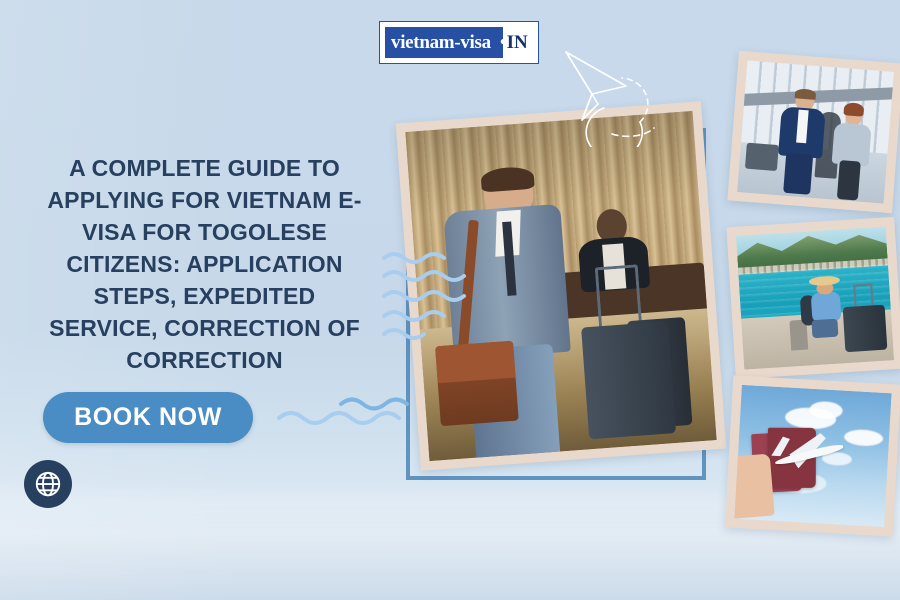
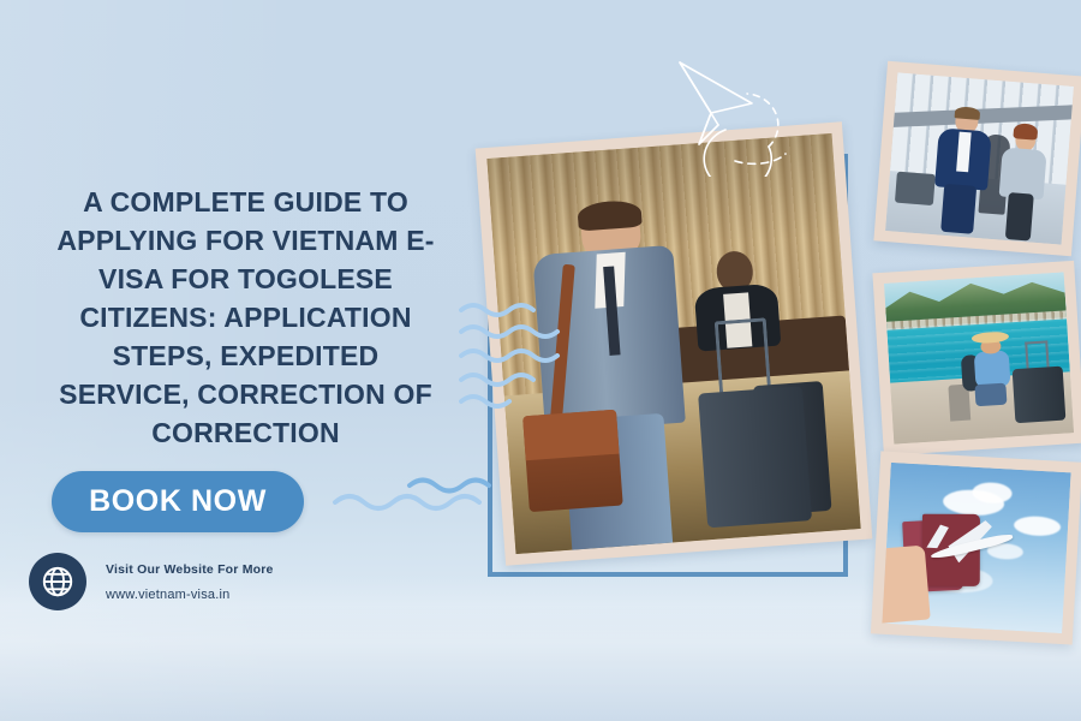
- vietnam-visa
- •IN
  A COMPLETE GUIDE TO APPLYING FOR VIETNAM E-VISA FOR TOGOLESE CITIZENS: APPLICATION STEPS, EXPEDITED SERVICE, CORRECTION OF CORRECTION
  BOOK NOW
+ Visit Our Website For More
+ www.vietnam-visa.in
